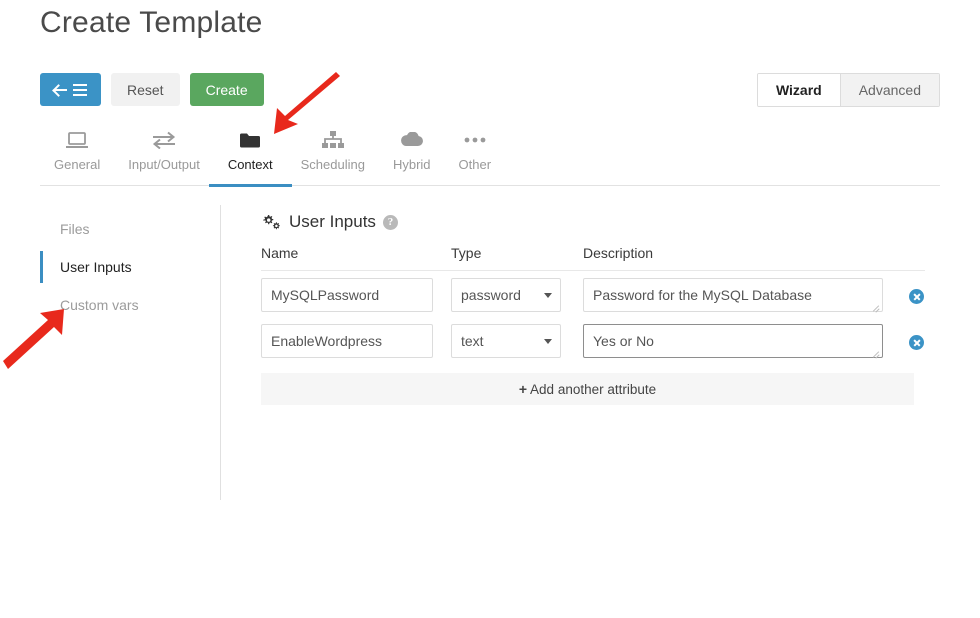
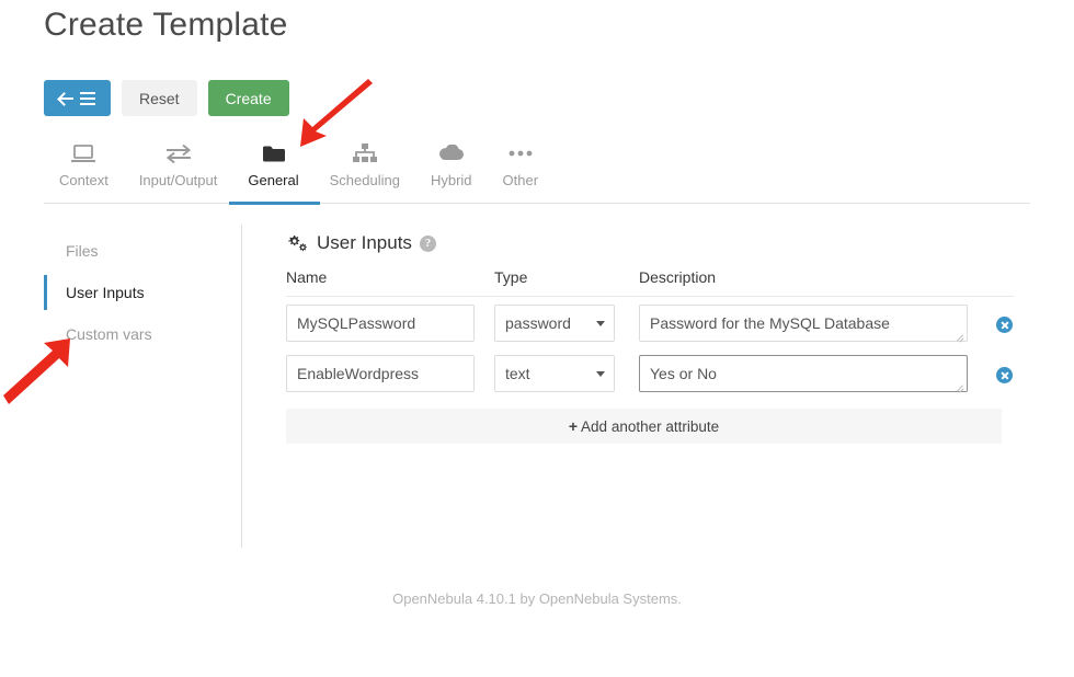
  Create Template
  Reset
  Create
- Wizard
- Advanced
- General
+ Context
  Input/Output
- Context
+ General
  Scheduling
  Hybrid
  Other
  Files
  User Inputs
  Custom vars
  User Inputs
  ?
  Name	Type	Description
  MySQLPassword	password	Password for the MySQL Database
  EnableWordpress	text	Yes or No
  +
  Add another attribute
+ OpenNebula 4.10.1 by OpenNebula Systems.
